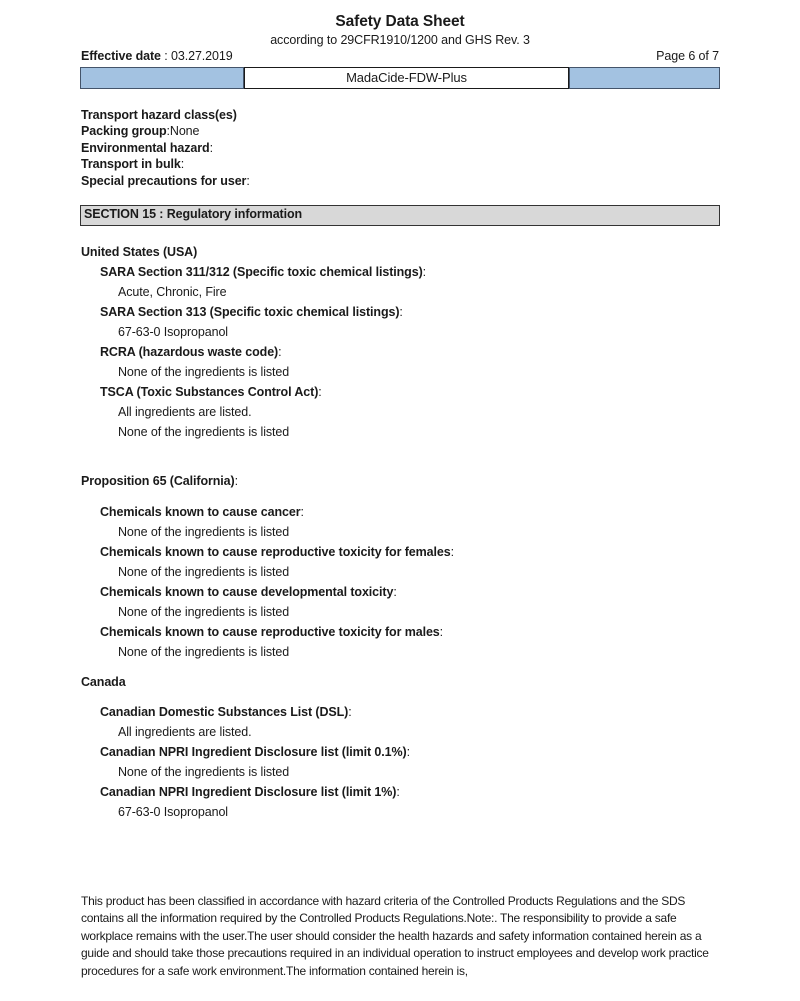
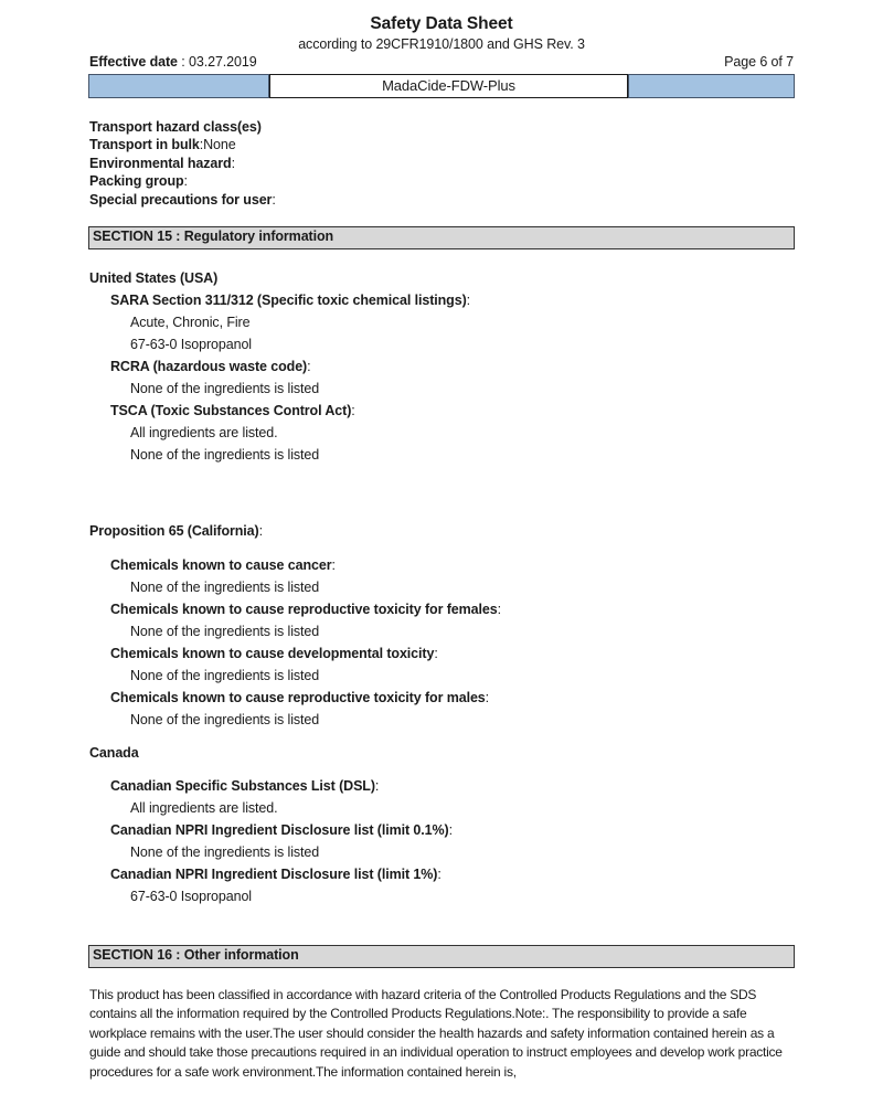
  Safety Data Sheet
- according to 29CFR1910/1200 and GHS Rev. 3
+ according to 29CFR1910/1800 and GHS Rev. 3
  Effective date : 03.27.2019
  Page 6 of 7
  MadaCide-FDW-Plus
  Transport hazard class(es)
- Packing group:None
+ Transport in bulk:None
  Environmental hazard:
- Transport in bulk:
+ Packing group:
  Special precautions for user:
  SECTION 15 : Regulatory information
  United States (USA)
  SARA Section 311/312 (Specific toxic chemical listings):
  Acute, Chronic, Fire
- SARA Section 313 (Specific toxic chemical listings):
  67-63-0 Isopropanol
  RCRA (hazardous waste code):
  None of the ingredients is listed
  TSCA (Toxic Substances Control Act):
  All ingredients are listed.
  None of the ingredients is listed
  Proposition 65 (California):
  Chemicals known to cause cancer:
  None of the ingredients is listed
  Chemicals known to cause reproductive toxicity for females:
  None of the ingredients is listed
  Chemicals known to cause developmental toxicity:
  None of the ingredients is listed
  Chemicals known to cause reproductive toxicity for males:
  None of the ingredients is listed
  Canada
- Canadian Domestic Substances List (DSL):
+ Canadian Specific Substances List (DSL):
  All ingredients are listed.
  Canadian NPRI Ingredient Disclosure list (limit 0.1%):
  None of the ingredients is listed
  Canadian NPRI Ingredient Disclosure list (limit 1%):
  67-63-0 Isopropanol
+ SECTION 16 : Other information
  This product has been classified in accordance with hazard criteria of the Controlled Products Regulations and the SDS contains all the information required by the Controlled Products Regulations.Note:. The responsibility to provide a safe workplace remains with the user.The user should consider the health hazards and safety information contained herein as a guide and should take those precautions required in an individual operation to instruct employees and develop work practice procedures for a safe work environment.The information contained herein is,
